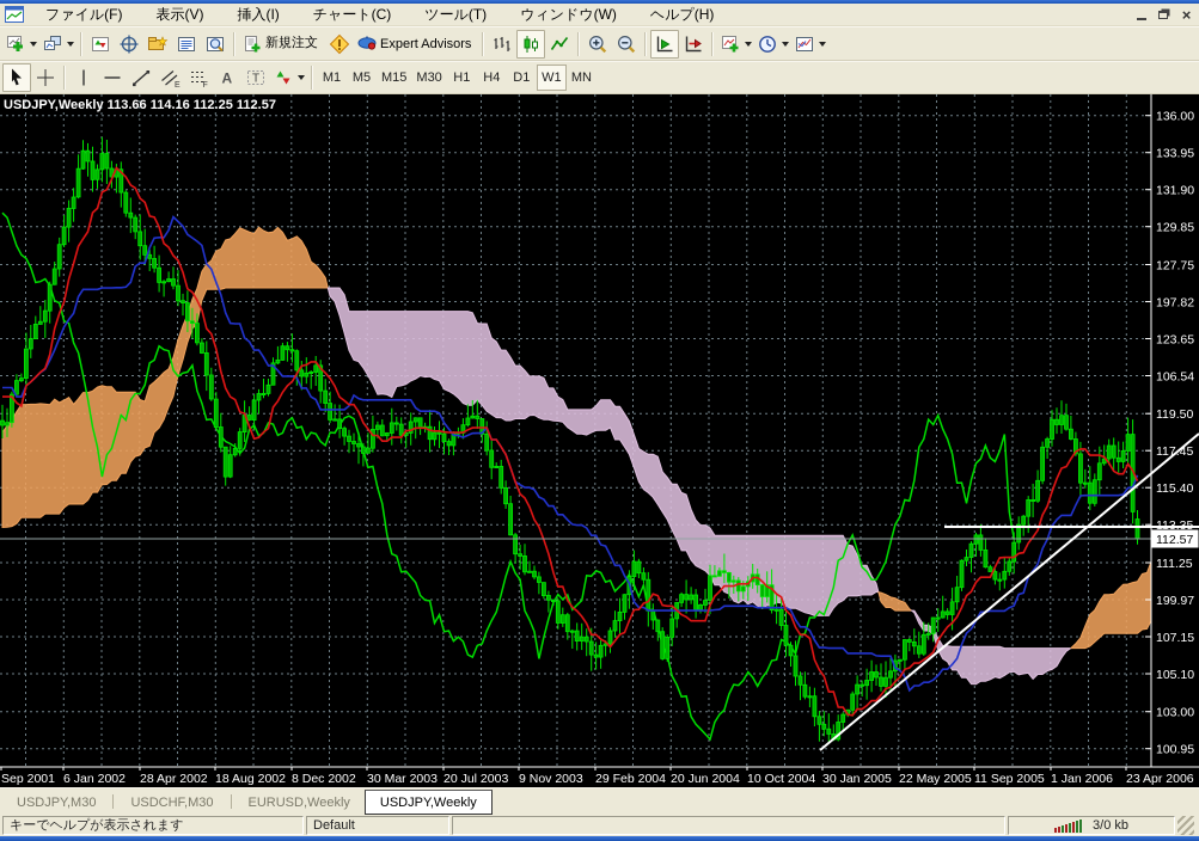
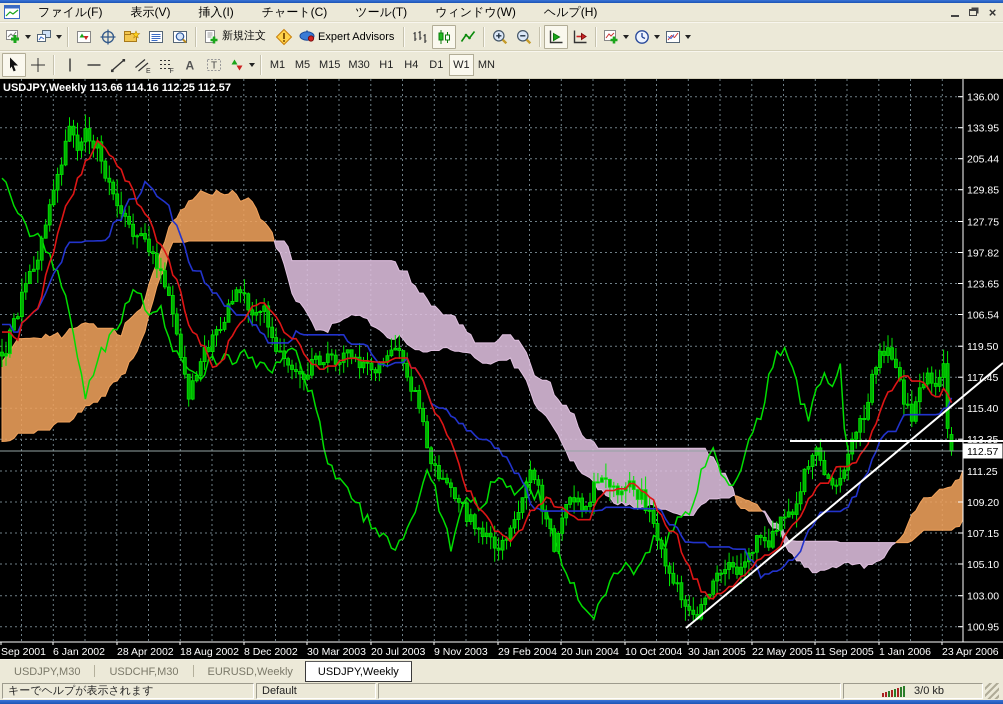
  ファイル(F) 表示(V) 挿入(I) チャート(C) ツール(T) ウィンドウ(W) ヘルプ(H)
  ×
  新規注文
  Expert Advisors
  A
  T
  M1
  M5
  M15
  M30
  H1
  H4
  D1
  W1
  MN
  136.00
  133.95
- 131.90
+ 205.44
  129.85
  127.75
  197.82
  123.65
  106.54
  119.50
  117.45
  115.40
  113.35
  111.25
- 199.97
+ 109.20
  107.15
  105.10
  103.00
  100.95
  Sep 2001
  6 Jan 2002
  28 Apr 2002
  18 Aug 2002
  8 Dec 2002
  30 Mar 2003
  20 Jul 2003
  9 Nov 2003
  29 Feb 2004
  20 Jun 2004
  10 Oct 2004
  30 Jan 2005
  22 May 2005
  11 Sep 2005
  1 Jan 2006
  23 Apr 2006
  112.57
  USDJPY,Weekly 113.66 114.16 112.25 112.57
  USDJPY,M30
  USDCHF,M30
  EURUSD,Weekly
  USDJPY,Weekly
  キーでヘルプが表示されます
  Default
  3/0 kb
